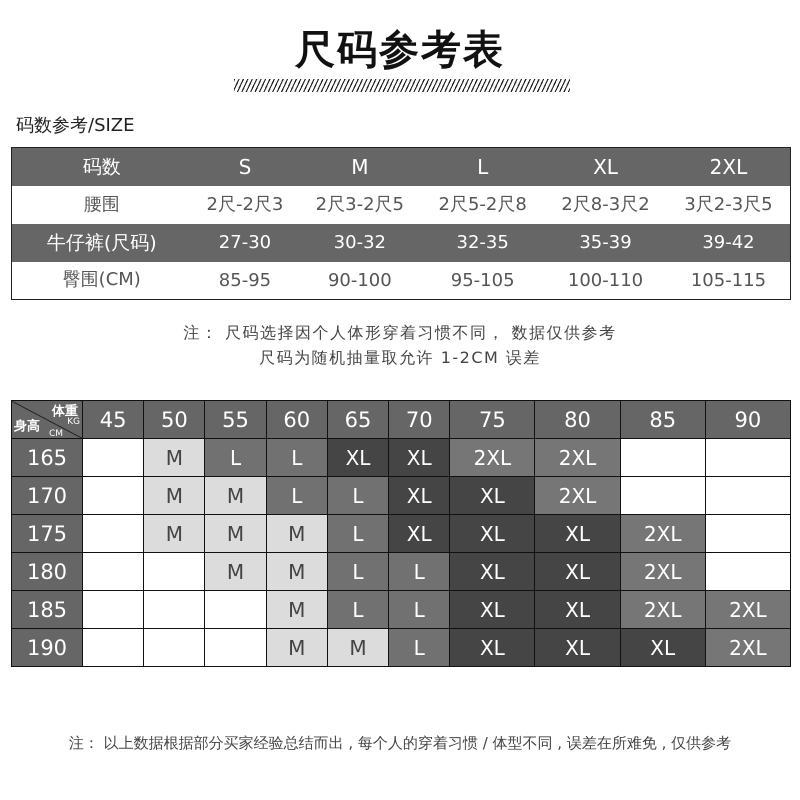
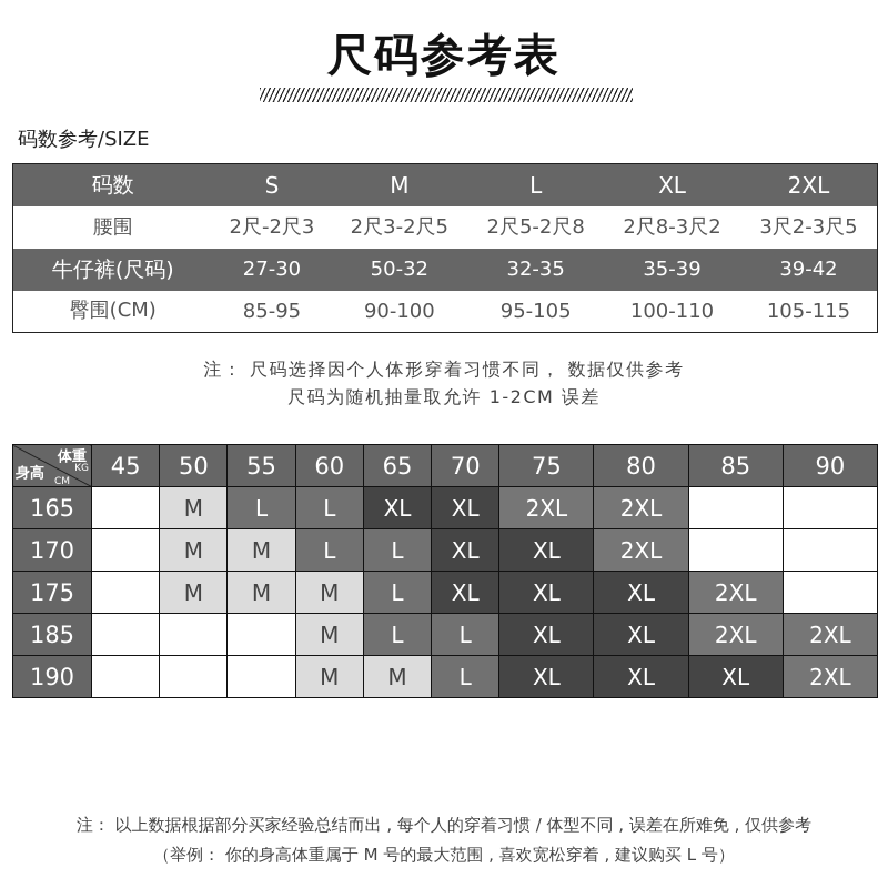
  尺码参考表
  码数参考/SIZE
  码数	S	M	L	XL	2XL
  腰围	2尺-2尺3	2尺3-2尺5	2尺5-2尺8	2尺8-3尺2	3尺2-3尺5
- 牛仔裤(尺码)	27-30	30-32	32-35	35-39	39-42
+ 牛仔裤(尺码)	27-30	50-32	32-35	35-39	39-42
  臀围(CM)	85-95	90-100	95-105	100-110	105-115
  注： 尺码选择因个人体形穿着习惯不同， 数据仅供参考
  尺码为随机抽量取允许 1-2CM 误差
  体重 KG 身高 CM	45	50	55	60	65	70	75	80	85	90
  165		M	L	L	XL	XL	2XL	2XL
  170		M	M	L	L	XL	XL	2XL
  175		M	M	M	L	XL	XL	XL	2XL
- 180			M	M	L	L	XL	XL	2XL
  185				M	L	L	XL	XL	2XL	2XL
  190				M	M	L	XL	XL	XL	2XL
  注： 以上数据根据部分买家经验总结而出 , 每个人的穿着习惯 / 体型不同 , 误差在所难免 , 仅供参考
+ （举例： 你的身高体重属于 M 号的最大范围 , 喜欢宽松穿着 , 建议购买 L 号）
